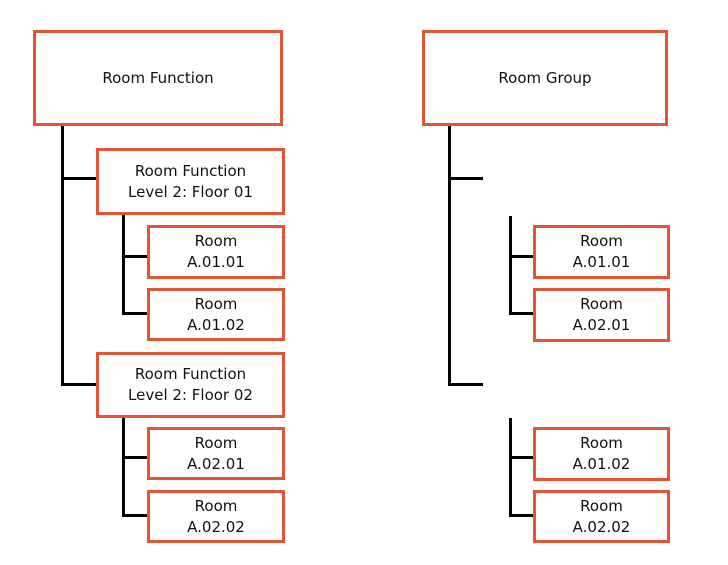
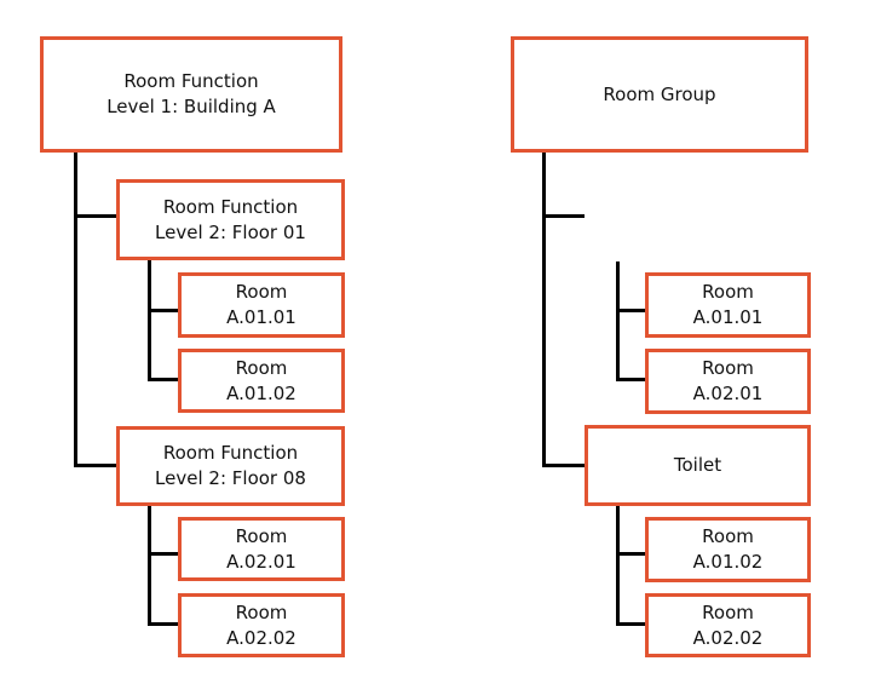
  Room Function
+ Level 1: Building A
  Room Function
  Level 2: Floor 01
  Room
  A.01.01
  Room
  A.01.02
  Room Function
- Level 2: Floor 02
+ Level 2: Floor 08
  Room
  A.02.01
  Room
  A.02.02
  Room Group
  Room
  A.01.01
  Room
  A.02.01
+ Toilet
  Room
  A.01.02
  Room
  A.02.02
